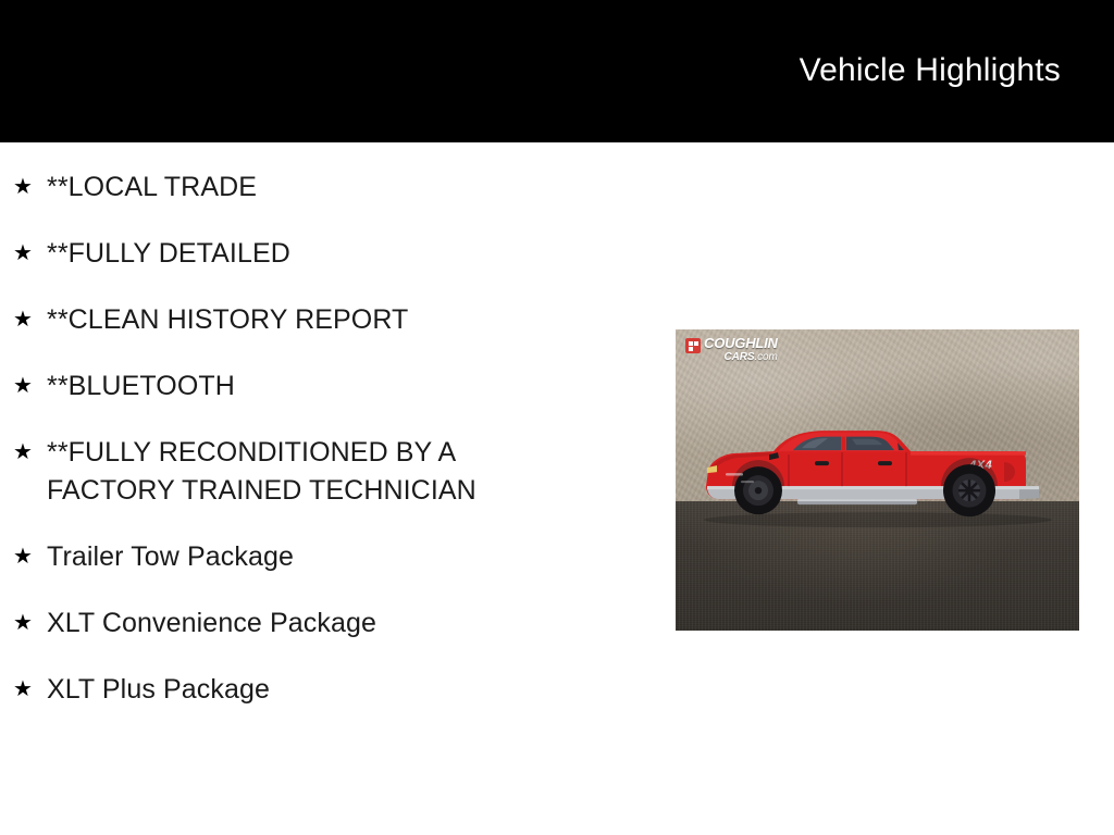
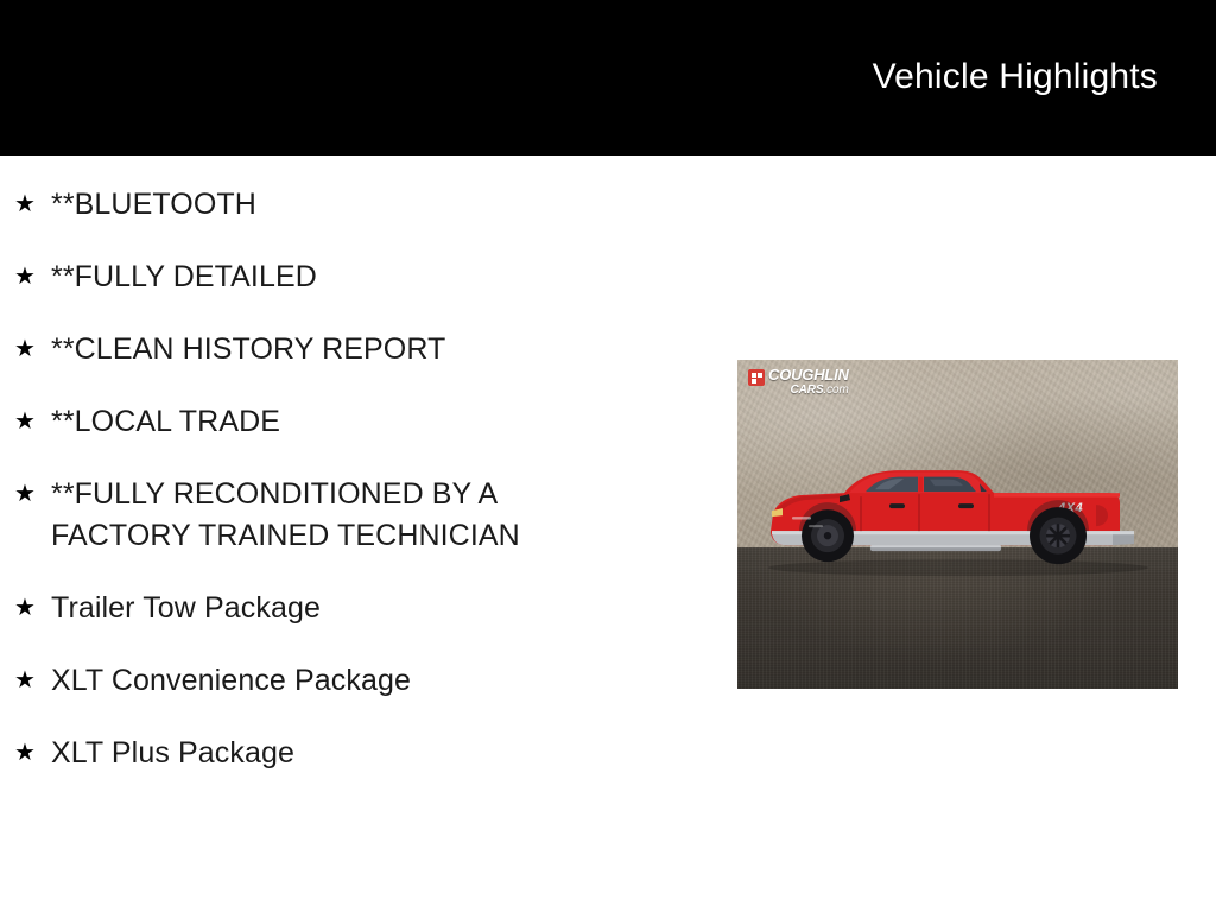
  Vehicle Highlights
  ★
- **LOCAL TRADE
+ **BLUETOOTH
  ★
  **FULLY DETAILED
  ★
  **CLEAN HISTORY REPORT
  ★
- **BLUETOOTH
+ **LOCAL TRADE
  ★
  **FULLY RECONDITIONED BY A
  FACTORY TRAINED TECHNICIAN
  ★
  Trailer Tow Package
  ★
  XLT Convenience Package
  ★
  XLT Plus Package
  COUGHLIN
  CARS.com
